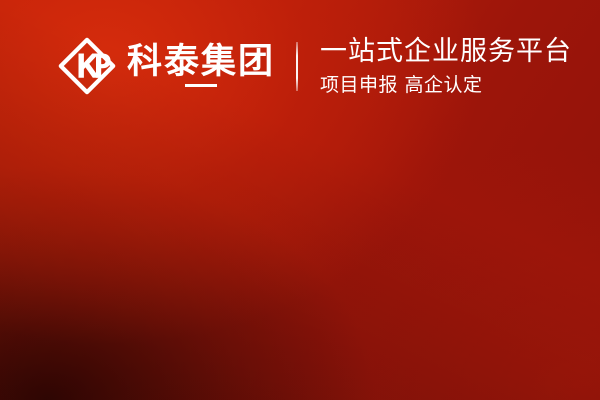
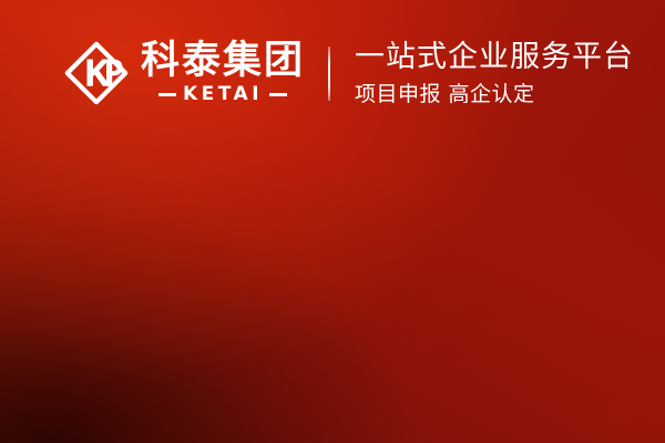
  科泰集团
+ KETAI
  一站式企业服务平台
  项目申报 高企认定
